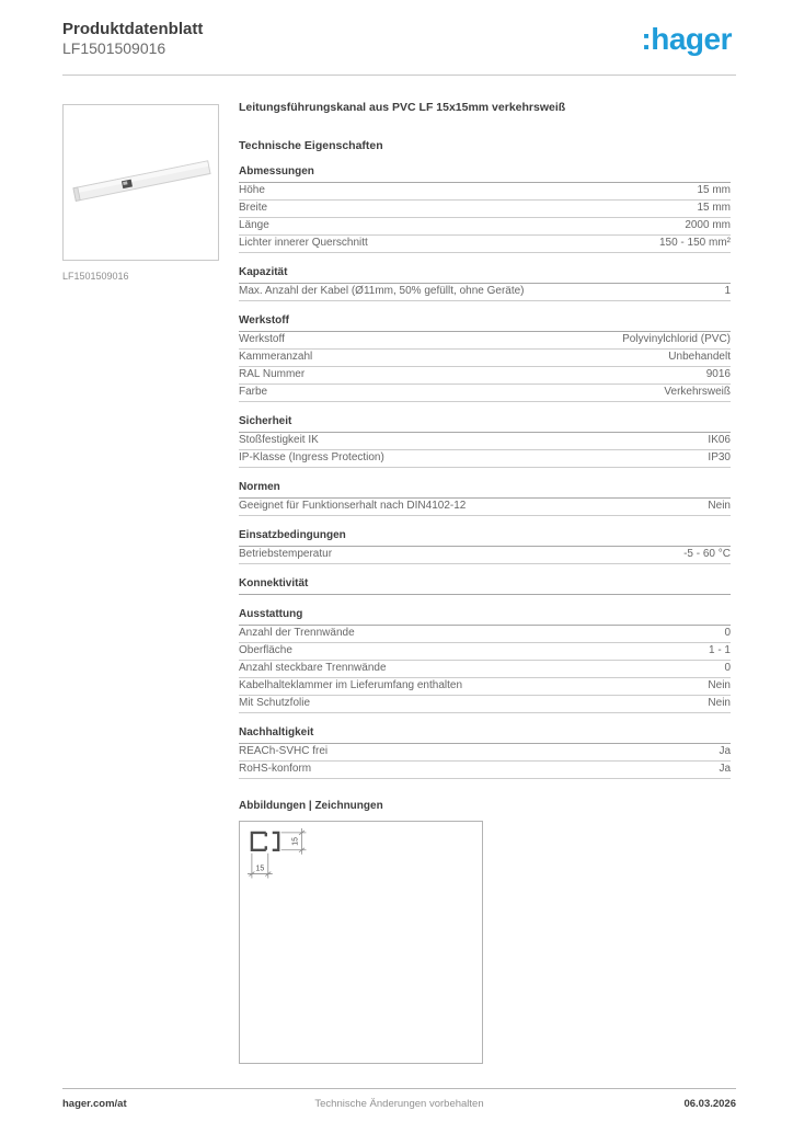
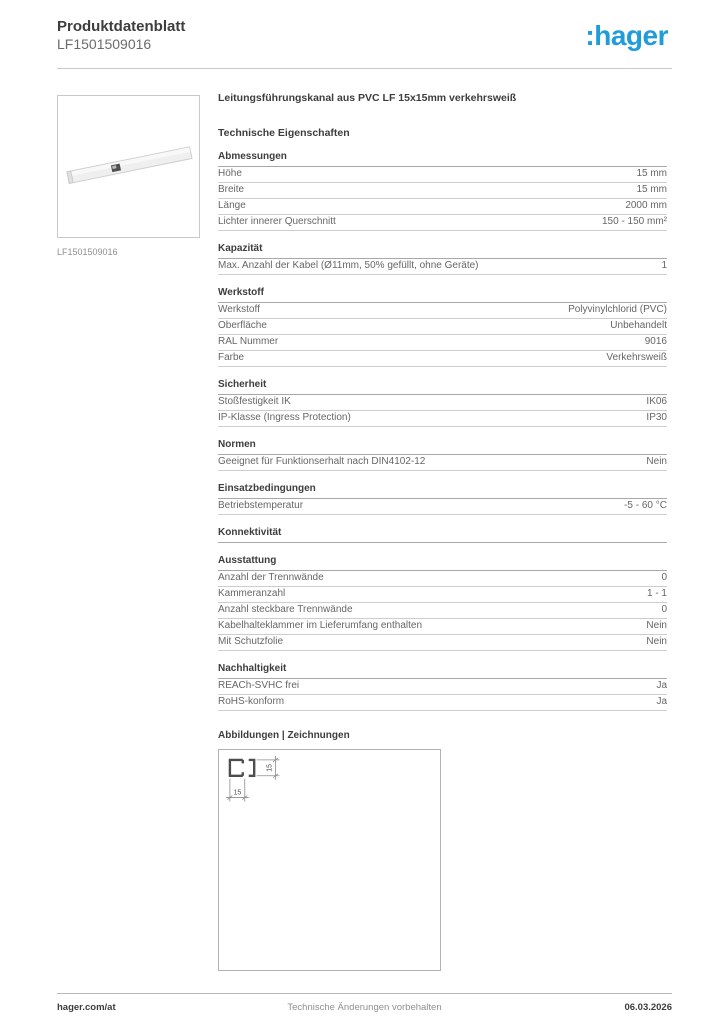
  Produktdatenblatt
  LF1501509016
  :hager
  LF1501509016
  Leitungsführungskanal aus PVC LF 15x15mm verkehrsweiß
  Technische Eigenschaften
  Abmessungen
  Höhe
  15 mm
  Breite
  15 mm
  Länge
  2000 mm
  Lichter innerer Querschnitt
  150 - 150 mm²
  Kapazität
  Max. Anzahl der Kabel (Ø11mm, 50% gefüllt, ohne Geräte)
  1
  Werkstoff
  Werkstoff
  Polyvinylchlorid (PVC)
- Kammeranzahl
+ Oberfläche
  Unbehandelt
  RAL Nummer
  9016
  Farbe
  Verkehrsweiß
  Sicherheit
  Stoßfestigkeit IK
  IK06
  IP-Klasse (Ingress Protection)
  IP30
  Normen
  Geeignet für Funktionserhalt nach DIN4102-12
  Nein
  Einsatzbedingungen
  Betriebstemperatur
  -5 - 60 °C
  Konnektivität
  Ausstattung
  Anzahl der Trennwände
  0
- Oberfläche
+ Kammeranzahl
  1 - 1
  Anzahl steckbare Trennwände
  0
  Kabelhalteklammer im Lieferumfang enthalten
  Nein
  Mit Schutzfolie
  Nein
  Nachhaltigkeit
  REACh-SVHC frei
  Ja
  RoHS-konform
  Ja
  Abbildungen | Zeichnungen
  hager.com/at
  Technische Änderungen vorbehalten
  06.03.2026
